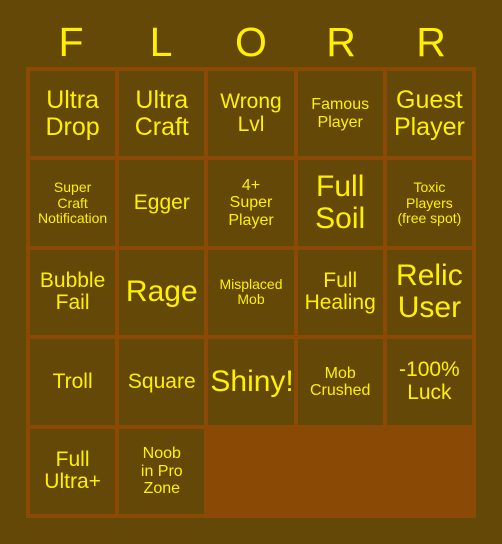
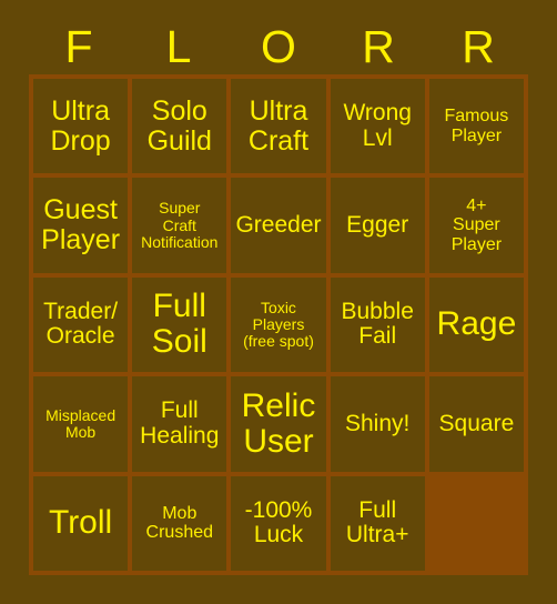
  F
  L
  O
  R
  R
  Ultra
  Drop
+ Solo
+ Guild
  Ultra
  Craft
  Wrong
  Lvl
  Famous
  Player
  Guest
  Player
  Super
  Craft
  Notification
+ Greeder
  Egger
  4+
  Super
  Player
+ Trader/
+ Oracle
  Full
  Soil
  Toxic
  Players
  (free spot)
  Bubble
  Fail
  Rage
  Misplaced
  Mob
  Full
  Healing
  Relic
  User
- Troll
+ Shiny!
  Square
- Shiny!
+ Troll
  Mob
  Crushed
  -100%
  Luck
  Full
  Ultra+
- Noob
- in Pro
- Zone
